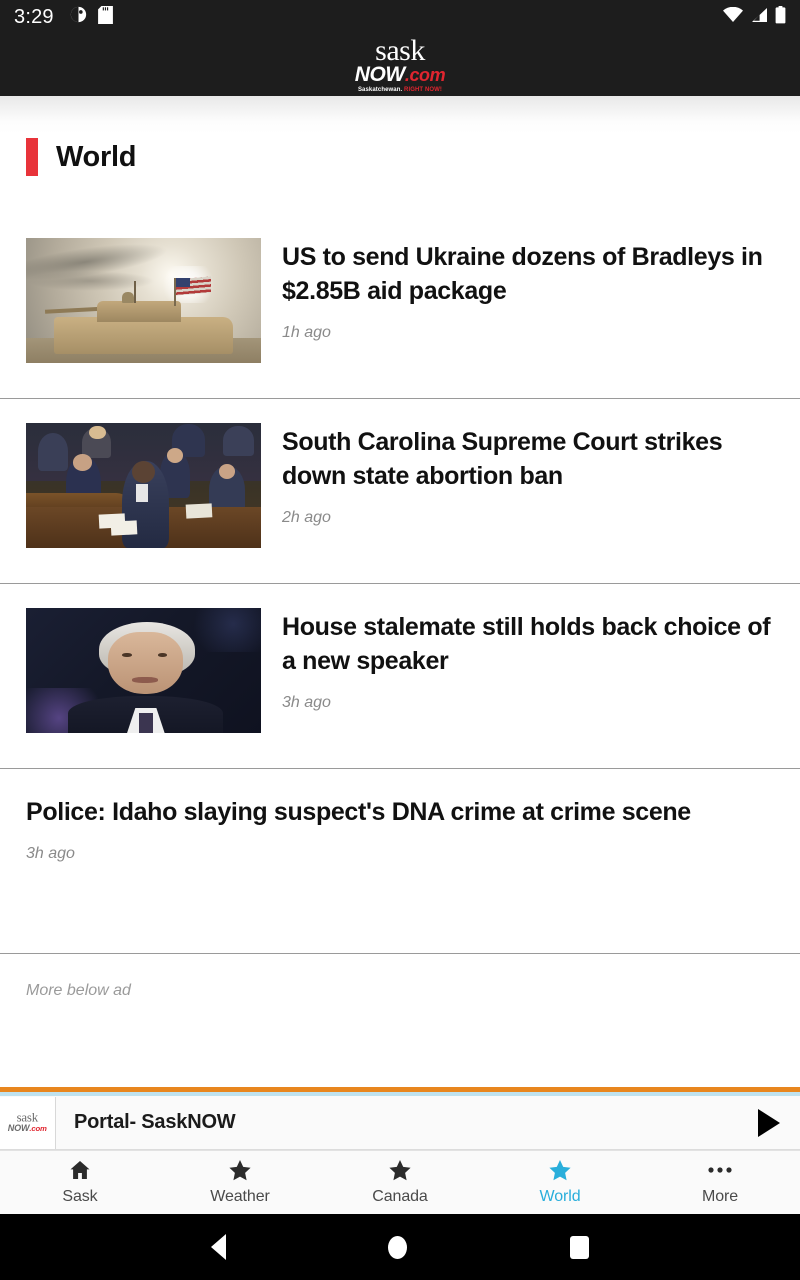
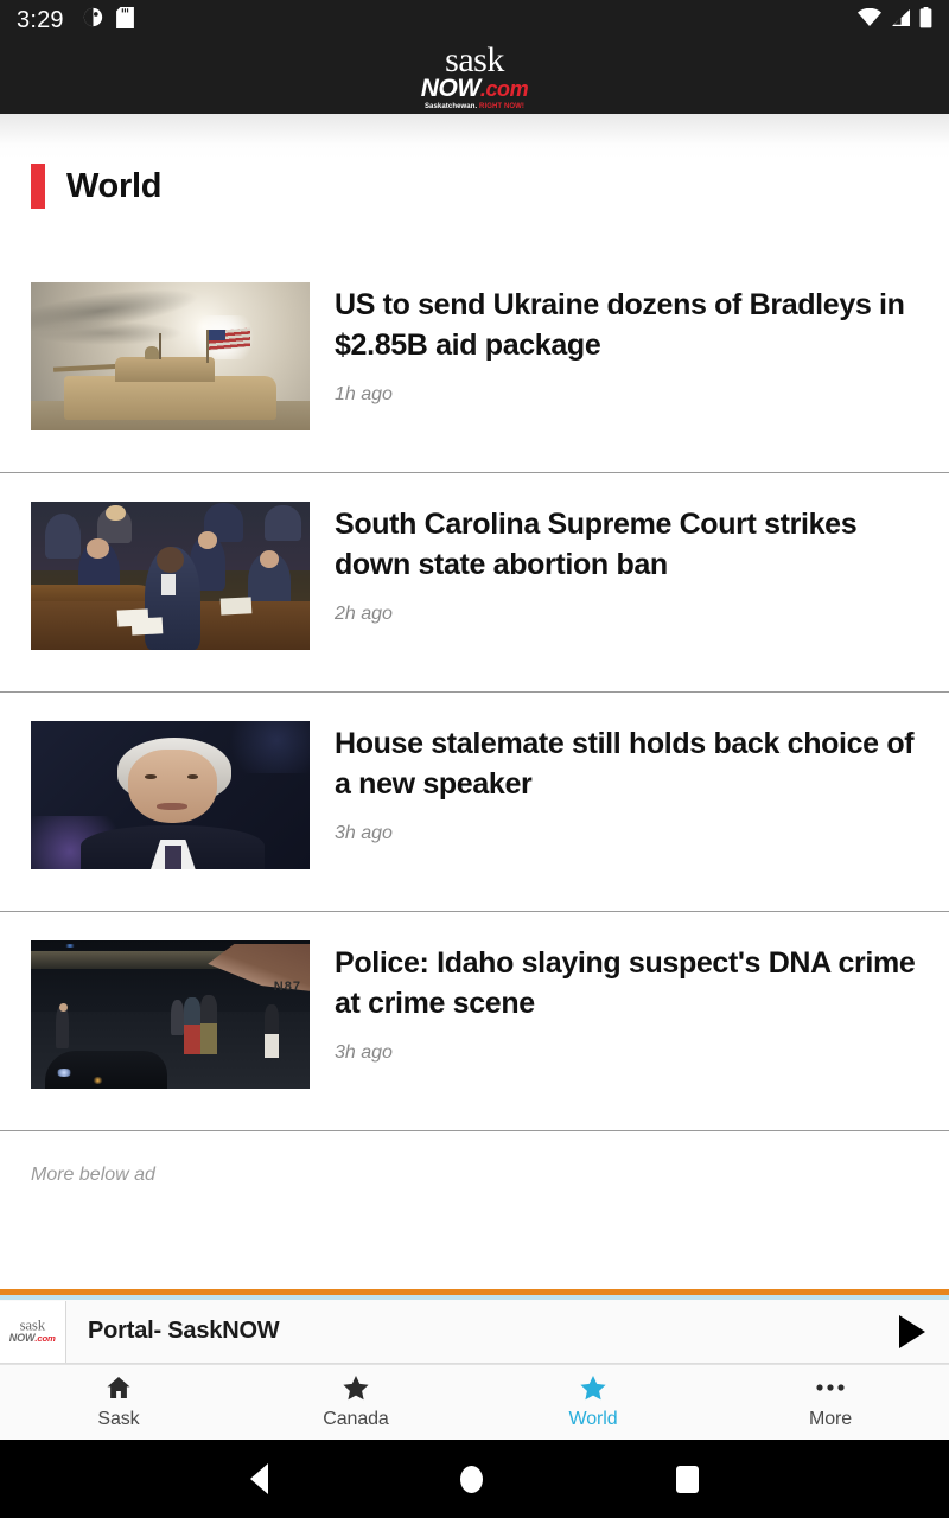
  3:29
  sask
  NOW.com
  World
  US to send Ukraine dozens of Bradleys in $2.85B aid package
  1h ago
  South Carolina Supreme Court strikes down state abortion ban
  2h ago
  House stalemate still holds back choice of a new speaker
  3h ago
+ N87
  Police: Idaho slaying suspect's DNA crime at crime scene
  3h ago
  More below ad
  sask
  NOW.com
  Portal- SaskNOW
  Sask
- Weather
  Canada
  World
  More
